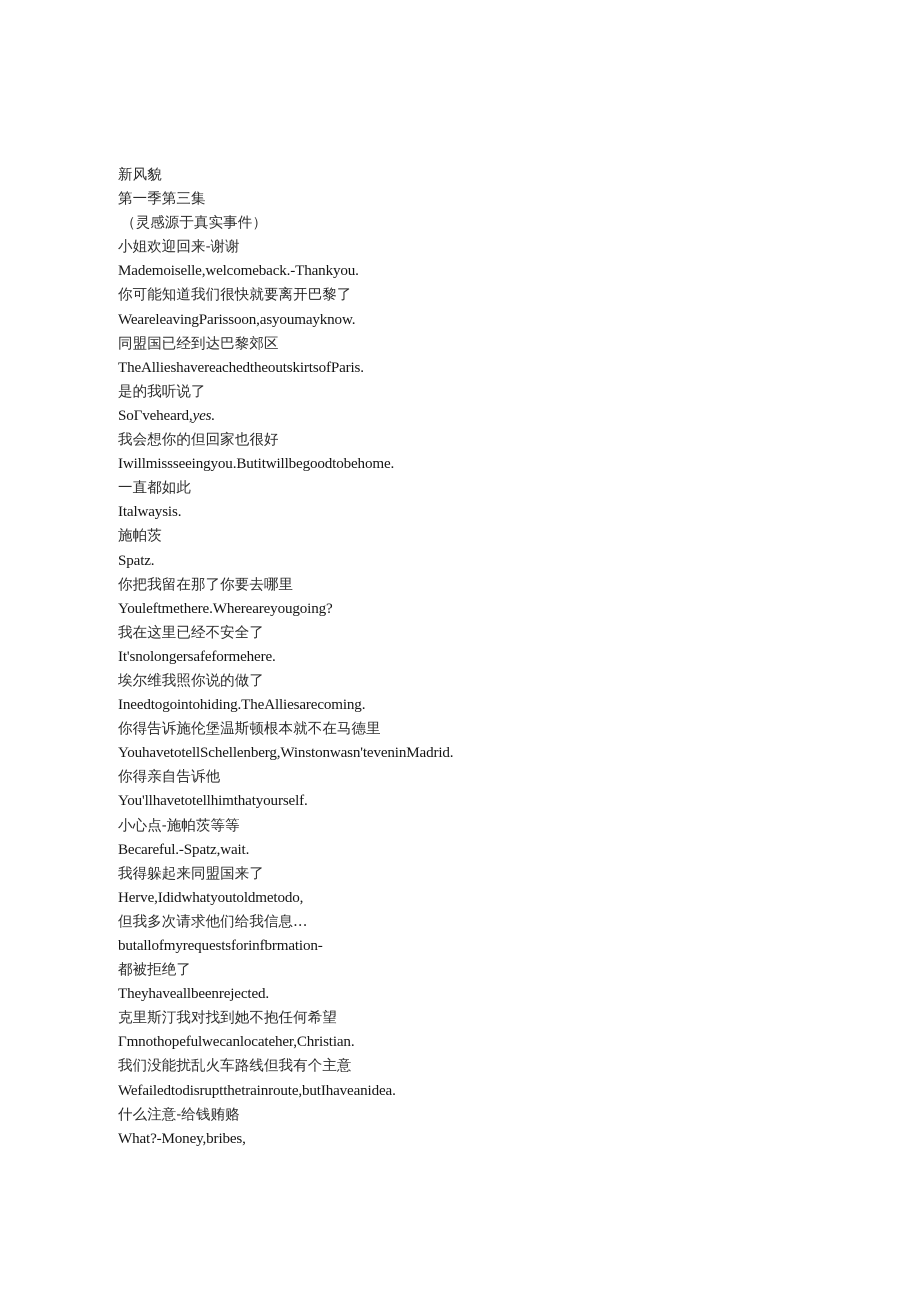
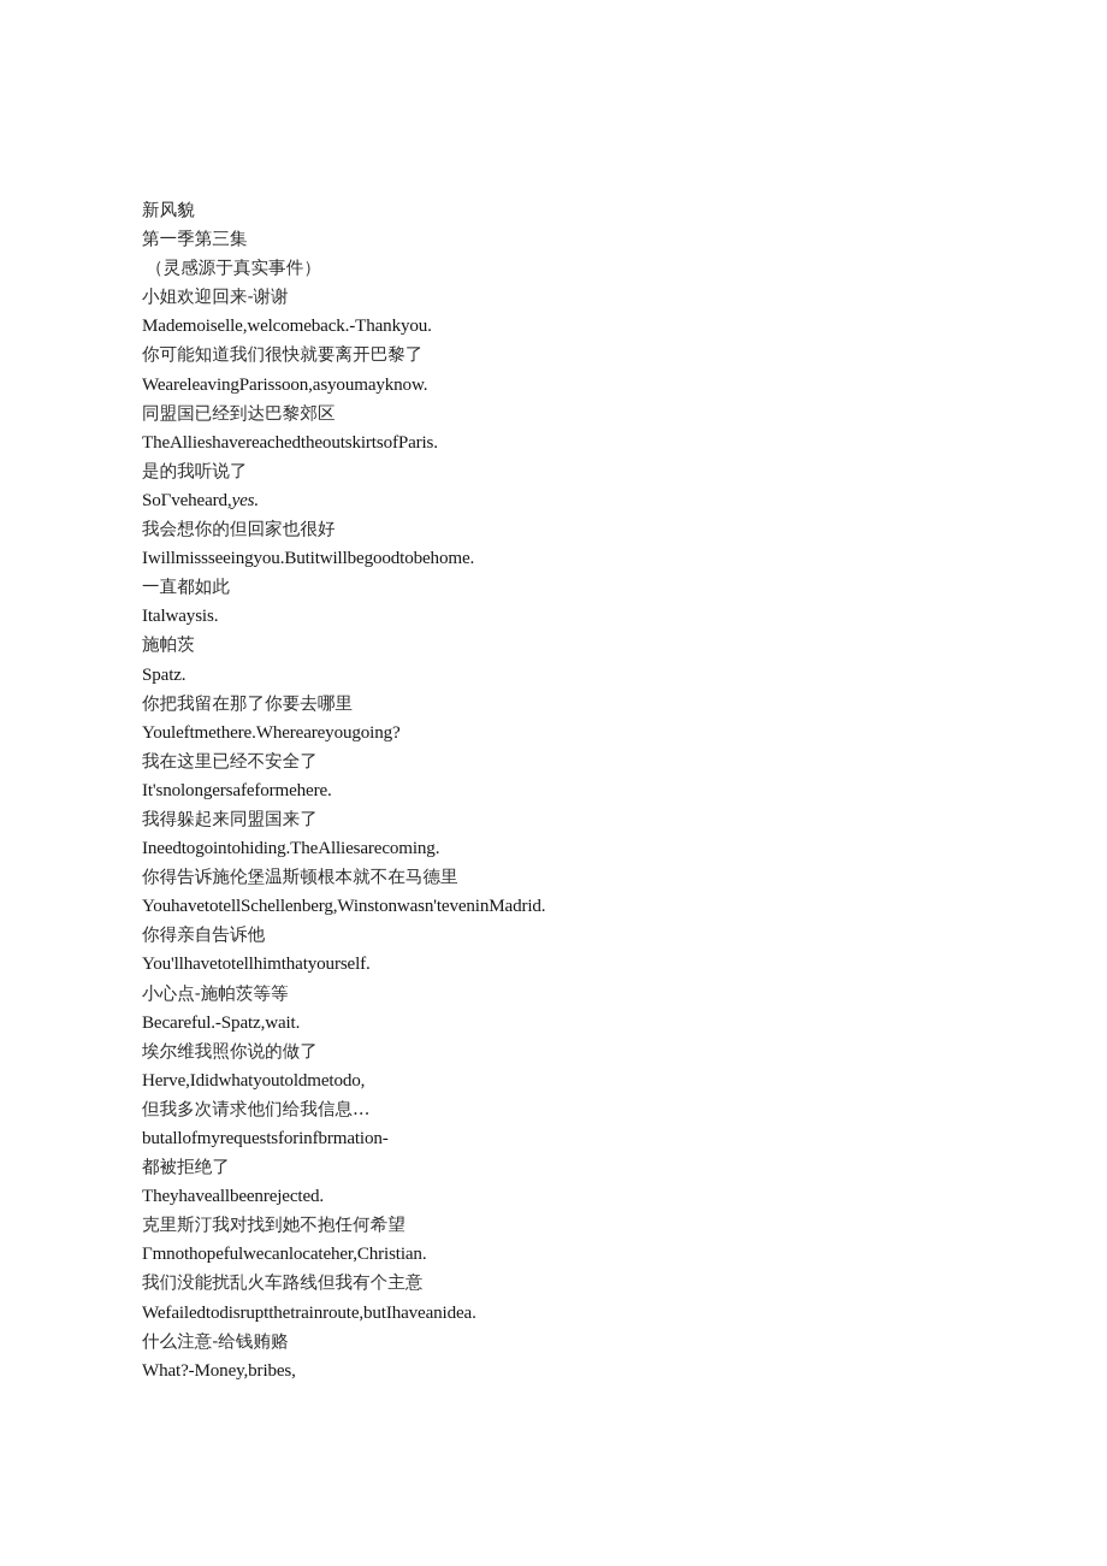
  新风貌
  第一季第三集
  （灵感源于真实事件）
  小姐欢迎回来-谢谢
  Mademoiselle,welcomeback.-Thankyou.
  你可能知道我们很快就要离开巴黎了
  WeareleavingParissoon,asyoumayknow.
  同盟国已经到达巴黎郊区
  TheAllieshavereachedtheoutskirtsofParis.
  是的我听说了
  SoΓveheard,yes.
  我会想你的但回家也很好
  Iwillmissseeingyou.Butitwillbegoodtobehome.
  一直都如此
  Italwaysis.
  施帕茨
  Spatz.
  你把我留在那了你要去哪里
  Youleftmethere.Whereareyougoing?
  我在这里已经不安全了
  It'snolongersafeformehere.
- 埃尔维我照你说的做了
+ 我得躲起来同盟国来了
  Ineedtogointohiding.TheAlliesarecoming.
  你得告诉施伦堡温斯顿根本就不在马德里
  YouhavetotellSchellenberg,Winstonwasn'teveninMadrid.
  你得亲自告诉他
  You'llhavetotellhimthatyourself.
  小心点-施帕茨等等
  Becareful.-Spatz,wait.
- 我得躲起来同盟国来了
+ 埃尔维我照你说的做了
  Herve,Ididwhatyoutoldmetodo,
  但我多次请求他们给我信息.‥
  butallofmyrequestsforinfbrmation-
  都被拒绝了
  Theyhaveallbeenrejected.
  克里斯汀我对找到她不抱任何希望
  Γmnothopefulwecanlocateher,Christian.
  我们没能扰乱火车路线但我有个主意
  Wefailedtodisruptthetrainroute,butIhaveanidea.
  什么注意-给钱贿赂
  What?-Money,bribes,
